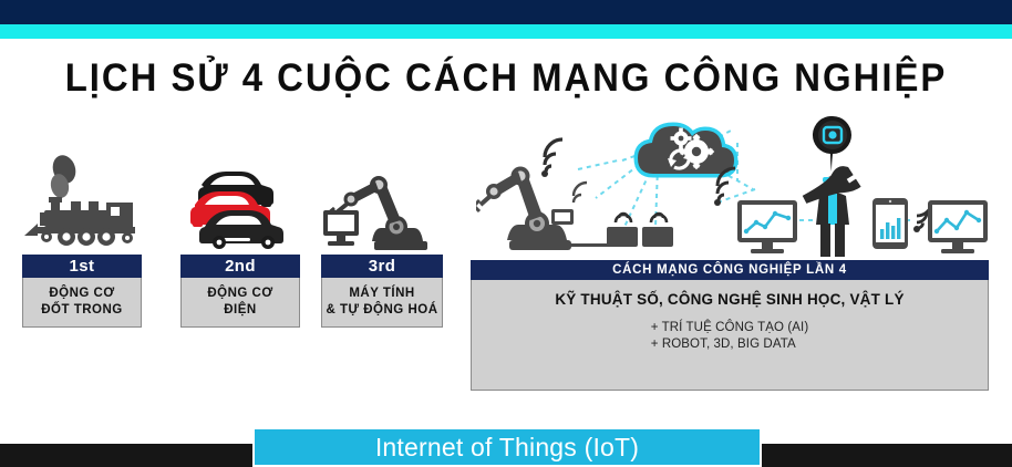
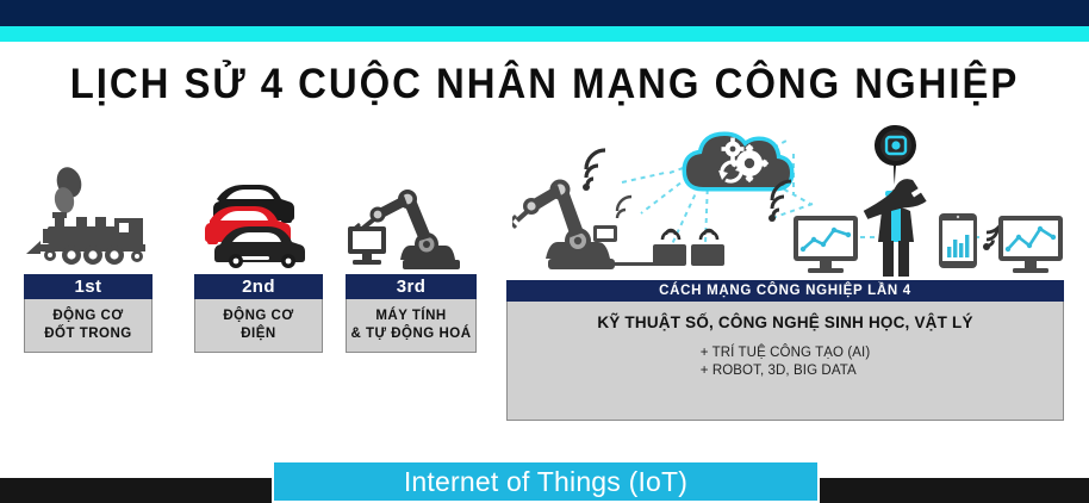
- LỊCH SỬ 4 CUỘC CÁCH MẠNG CÔNG NGHIỆP
+ LỊCH SỬ 4 CUỘC NHÂN MẠNG CÔNG NGHIỆP
  1st
  ĐỘNG CƠ
  ĐỐT TRONG
  2nd
  ĐỘNG CƠ
  ĐIỆN
  3rd
  MÁY TÍNH
  & TỰ ĐỘNG HOÁ
  CÁCH MẠNG CÔNG NGHIỆP LẦN 4
  KỸ THUẬT SỐ, CÔNG NGHỆ SINH HỌC, VẬT LÝ
  + TRÍ TUỆ CÔNG TẠO (AI)
  + ROBOT, 3D, BIG DATA
  Internet of Things (IoT)
